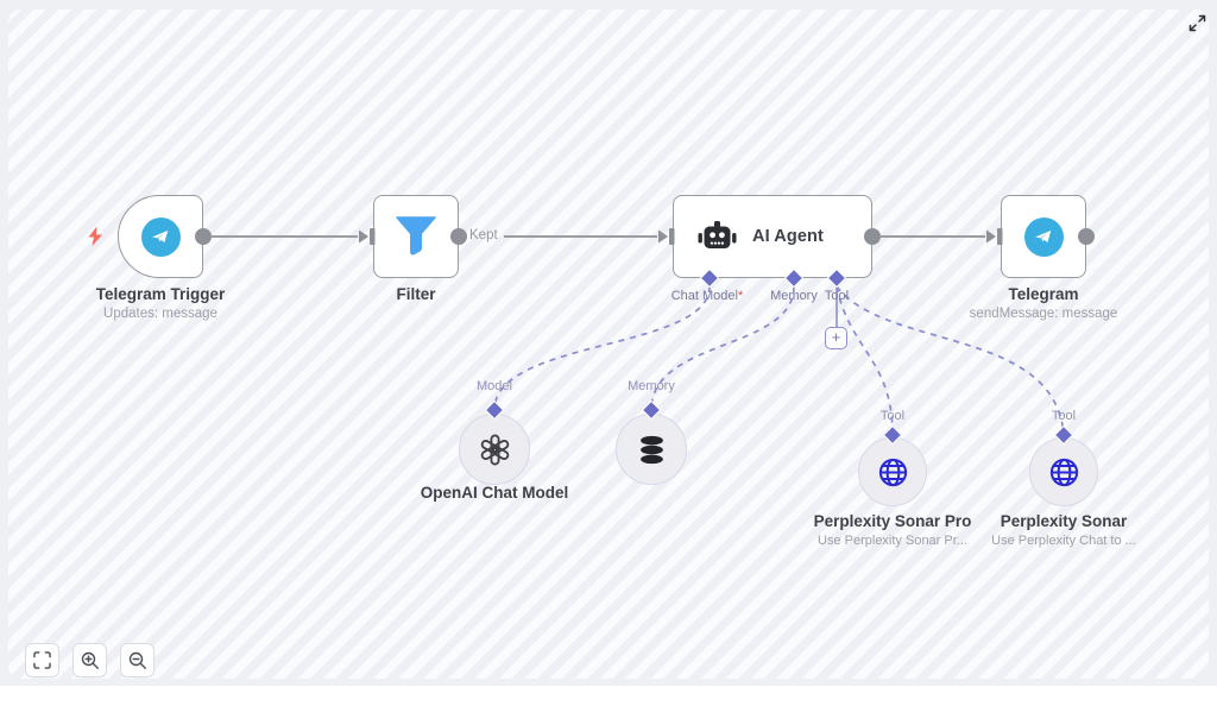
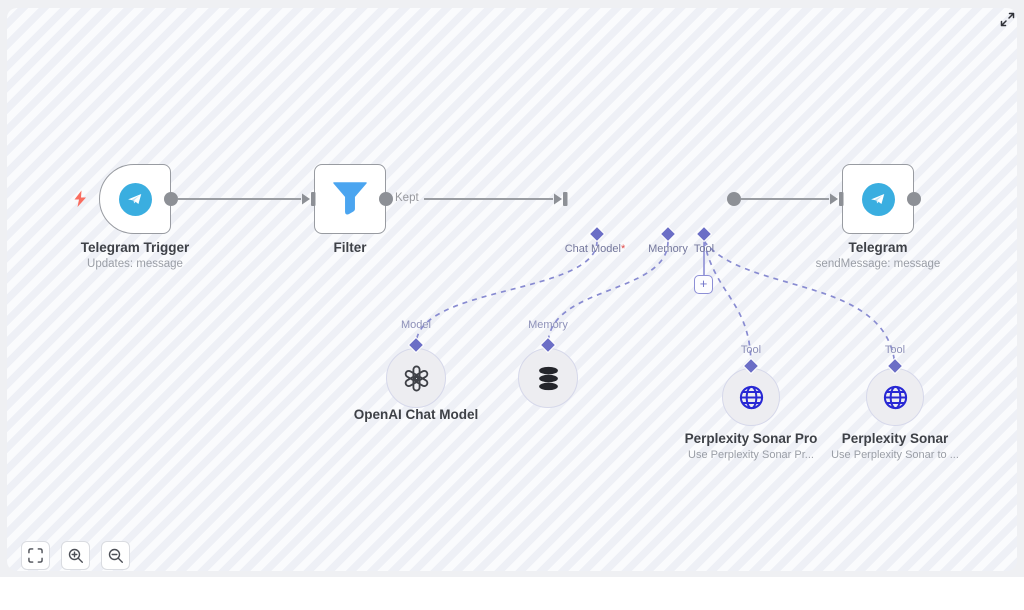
- AI Agent
  Kept
  Telegram Trigger
  Updates: message
  Filter
  Chat Model*
  Memory
  Tool
  Telegram
  sendMessage: message
  Model
  OpenAI Chat Model
  Memory
  Tool
  Perplexity Sonar Pro
  Use Perplexity Sonar Pr...
  Tool
  Perplexity Sonar
- Use Perplexity Chat to ...
+ Use Perplexity Sonar to ...
  +
